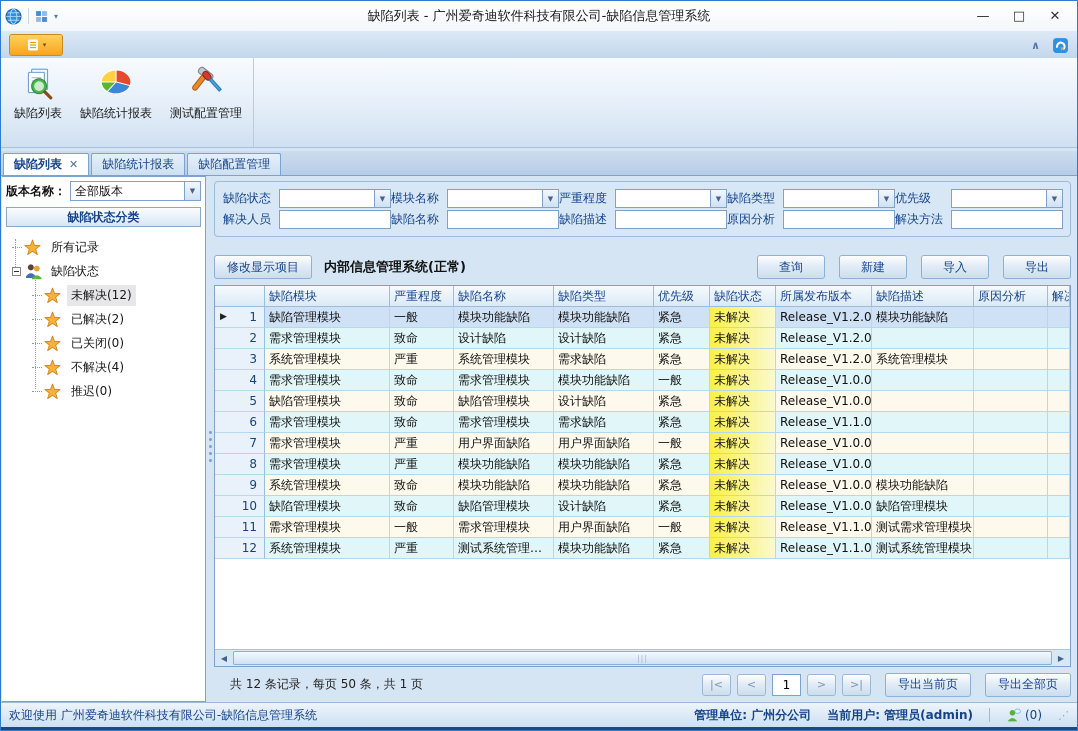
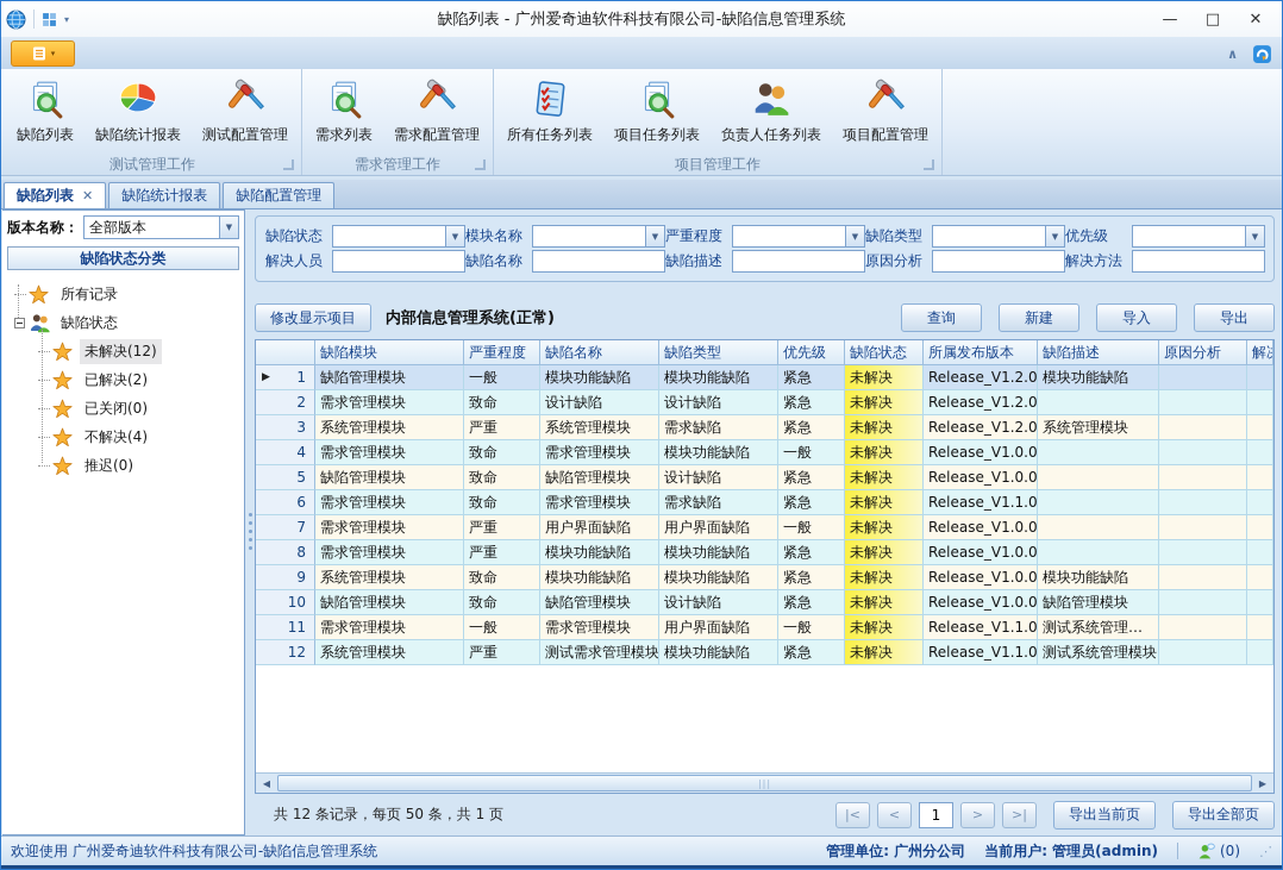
  ▾
  缺陷列表 - 广州爱奇迪软件科技有限公司-缺陷信息管理系统
  —
  □
  ✕
  ▾
  ∧
  缺陷列表
  缺陷统计报表
  测试配置管理
+ 测试管理工作
+ 需求列表
+ 需求配置管理
+ 需求管理工作
+ 所有任务列表
+ 项目任务列表
+ 负责人任务列表
+ 项目配置管理
+ 项目管理工作
  缺陷列表
  ✕
  缺陷统计报表
  缺陷配置管理
  版本名称：
  全部版本
  ▼
  缺陷状态分类
  所有记录
  缺陷状态
  未解决(12)
  已解决(2)
  已关闭(0)
  不解决(4)
  推迟(0)
  缺陷状态
  ▼
  模块名称
  ▼
  严重程度
  ▼
  缺陷类型
  ▼
  优先级
  ▼
  解决人员
  缺陷名称
  缺陷描述
  原因分析
  解决方法
  修改显示项目
  内部信息管理系统(正常)
  查询
  新建
  导入
  导出
  缺陷模块
  严重程度
  缺陷名称
  缺陷类型
  优先级
  缺陷状态
  所属发布版本
  缺陷描述
  原因分析
  ▶
  1
  缺陷管理模块
  一般
  模块功能缺陷
  模块功能缺陷
  紧急
  未解决
  Release_V1.2.0
  模块功能缺陷
  2
  需求管理模块
  致命
  设计缺陷
  设计缺陷
  紧急
  未解决
  Release_V1.2.0
  3
  系统管理模块
  严重
  系统管理模块
  需求缺陷
  紧急
  未解决
  Release_V1.2.0
  系统管理模块
  4
  需求管理模块
  致命
  需求管理模块
  模块功能缺陷
  一般
  未解决
  Release_V1.0.0
  5
  缺陷管理模块
  致命
  缺陷管理模块
  设计缺陷
  紧急
  未解决
  Release_V1.0.0
  6
  需求管理模块
  致命
  需求管理模块
  需求缺陷
  紧急
  未解决
  Release_V1.1.0
  7
  需求管理模块
  严重
  用户界面缺陷
  用户界面缺陷
  一般
  未解决
  Release_V1.0.0
  8
  需求管理模块
  严重
  模块功能缺陷
  模块功能缺陷
  紧急
  未解决
  Release_V1.0.0
  9
  系统管理模块
  致命
  模块功能缺陷
  模块功能缺陷
  紧急
  未解决
  Release_V1.0.0
  模块功能缺陷
  10
  缺陷管理模块
  致命
  缺陷管理模块
  设计缺陷
  紧急
  未解决
  Release_V1.0.0
  缺陷管理模块
  11
  需求管理模块
  一般
  需求管理模块
  用户界面缺陷
  一般
  未解决
  Release_V1.1.0
- 测试需求管理模块
+ 测试系统管理…
  12
  系统管理模块
  严重
- 测试系统管理…
+ 测试需求管理模块
  模块功能缺陷
  紧急
  未解决
  Release_V1.1.0
  测试系统管理模块
  ◀
  |||
  ▶
  共 12 条记录，每页 50 条，共 1 页
  |<
  <
  1
  >
  >|
  导出当前页
  导出全部页
  欢迎使用 广州爱奇迪软件科技有限公司-缺陷信息管理系统
  管理单位: 广州分公司
  当前用户: 管理员(admin)
  (0)
  ⋰
